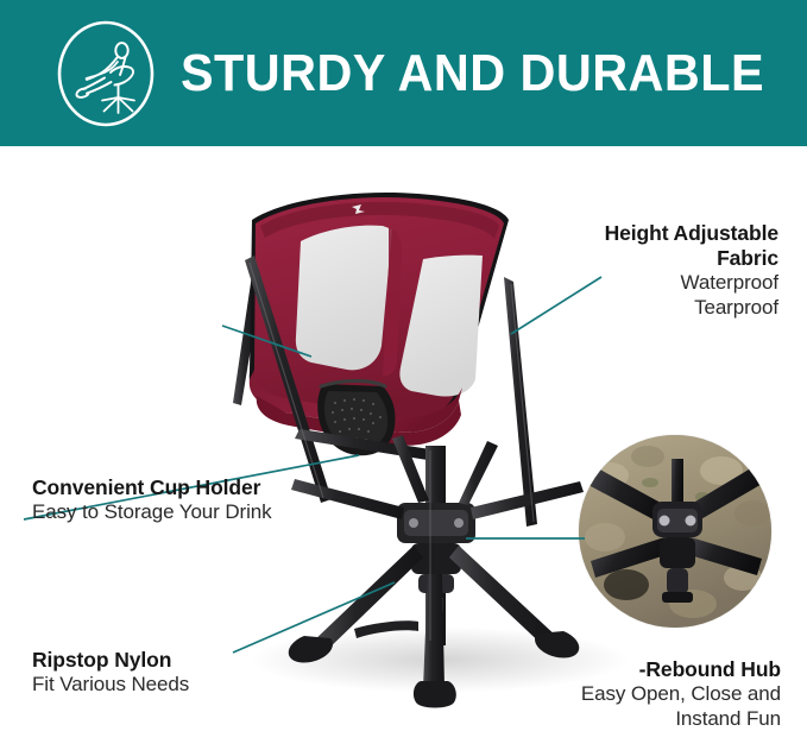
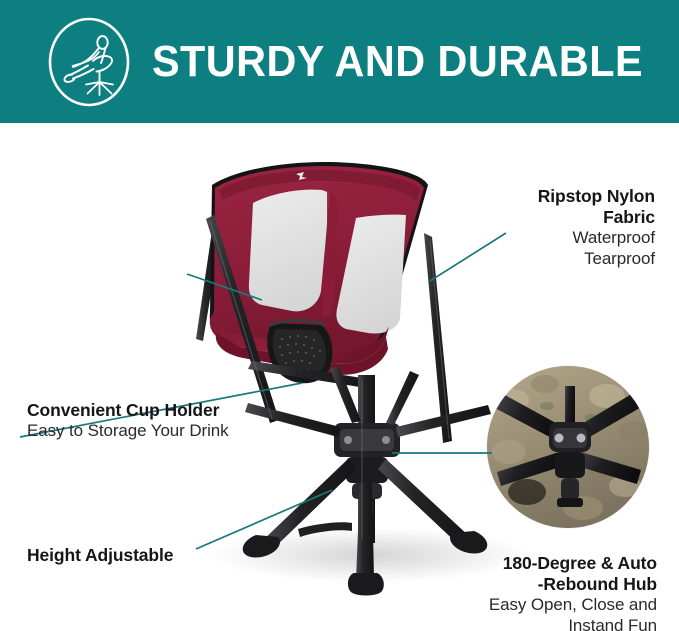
  STURDY AND DURABLE
  Convenient Cup Holder
  Easy to Storage Your Drink
- Ripstop Nylon
+ Height Adjustable
- Fit Various Needs
- Height Adjustable
+ Ripstop Nylon
  Fabric
  Waterproof
  Tearproof
+ 180-Degree & Auto
  -Rebound Hub
  Easy Open, Close and
  Instand Fun
